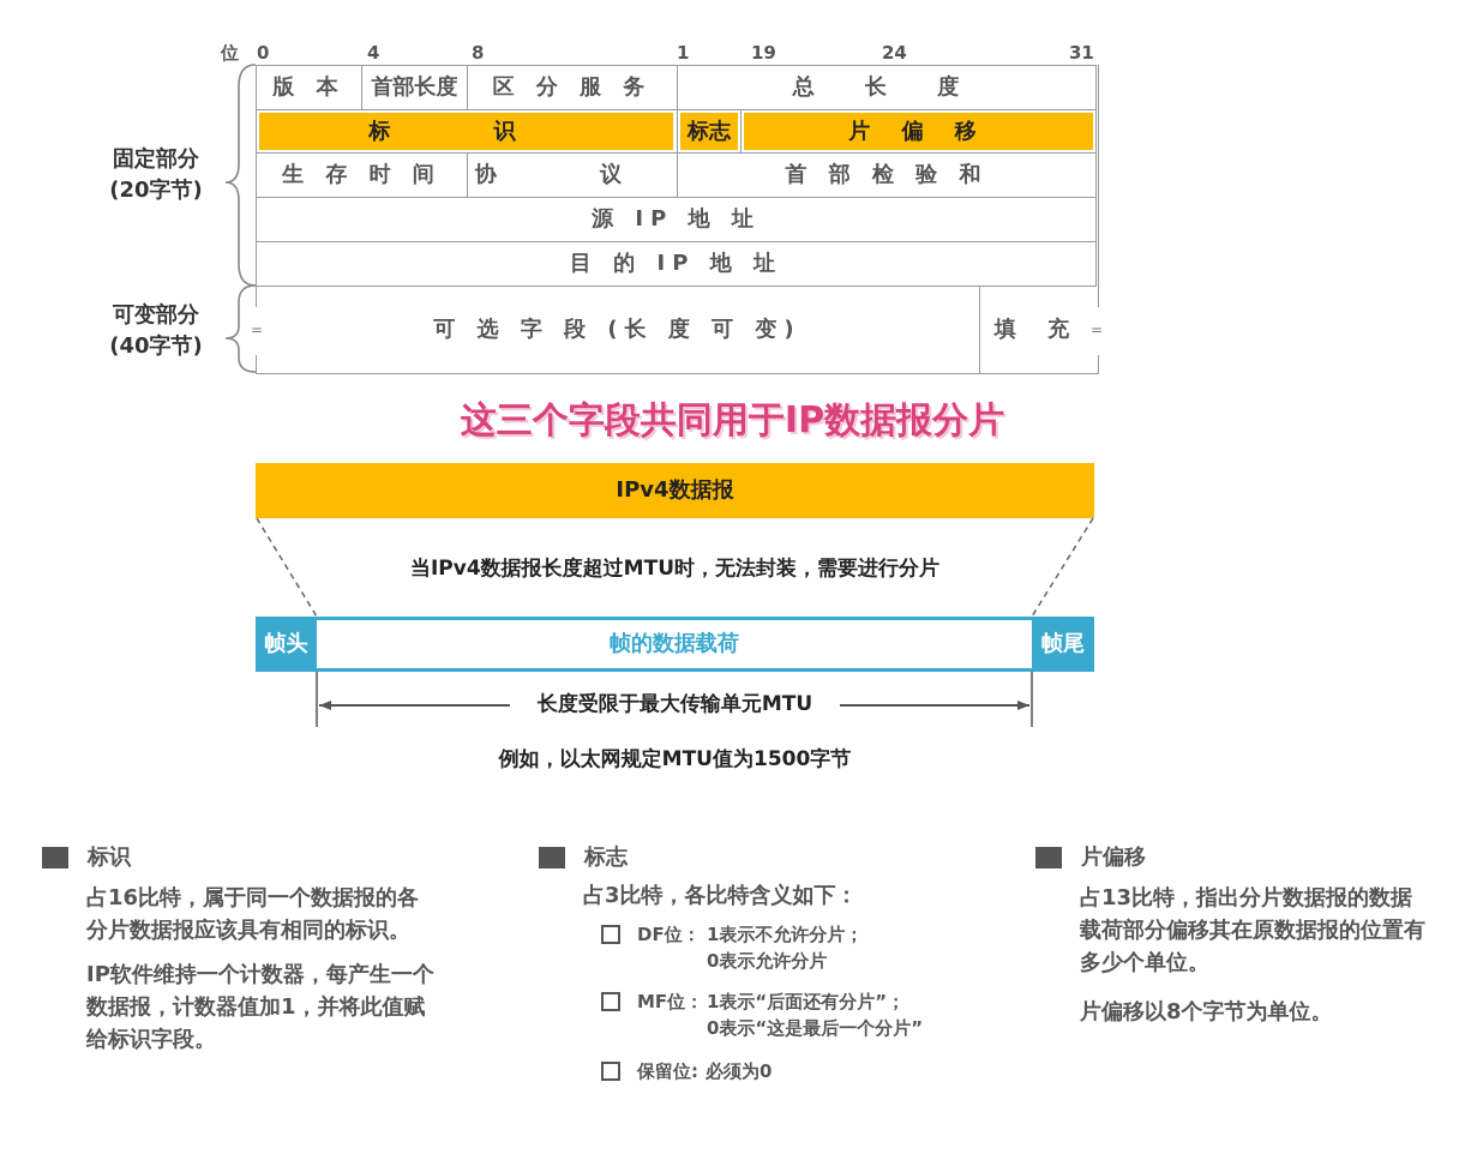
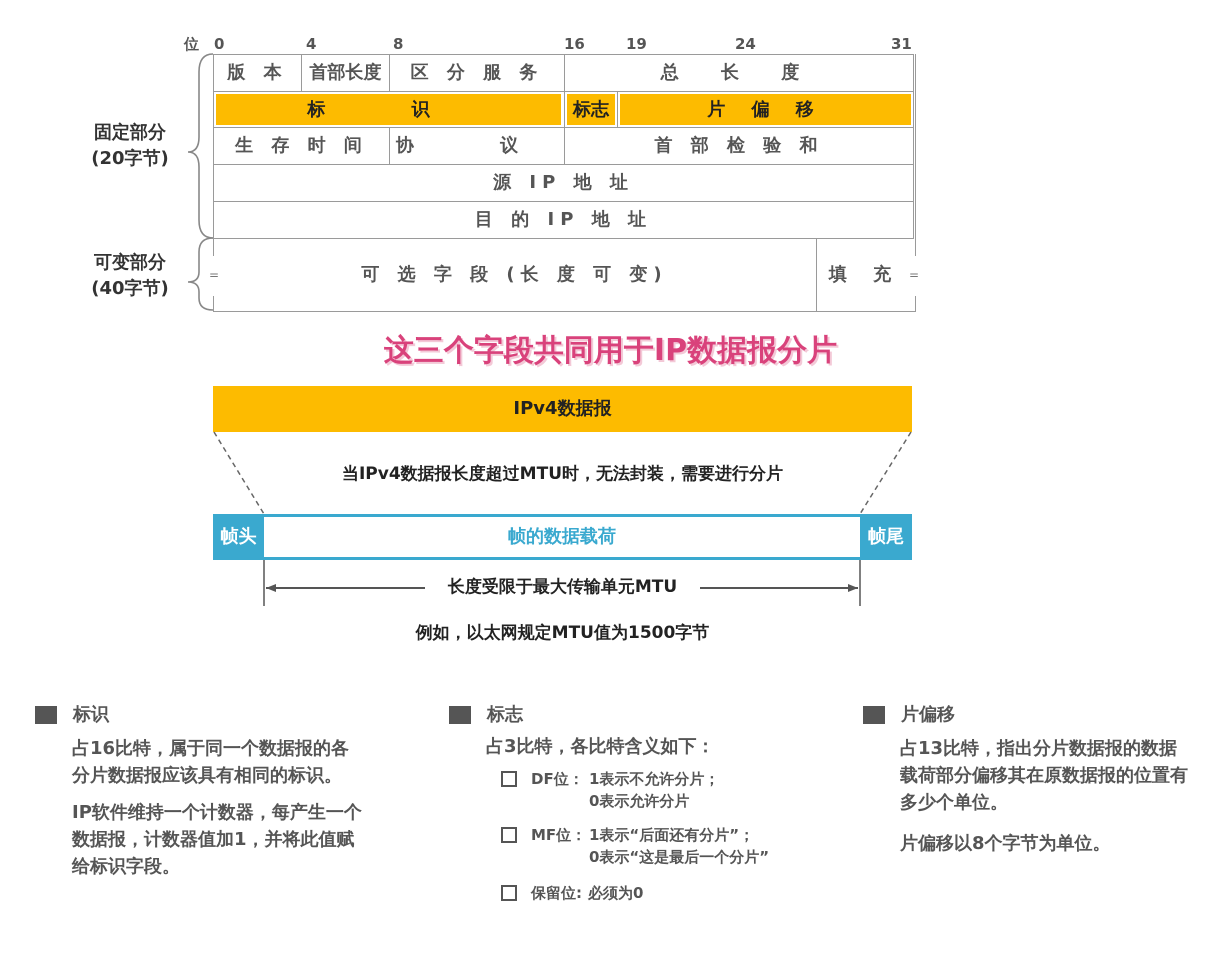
  位
  0
  4
  8
- 1
+ 16
  19
  24
  31
  版 本
  首部长度
  区 分 服 务
  总 长 度
  标 识
  标志
  片 偏 移
  生 存 时 间
  协 议
  首 部 检 验 和
  源 IP 地 址
  目 的 IP 地 址
  可 选 字 段 (长 度 可 变)
  填 充
  =
  =
  固定部分
  (20字节)
  可变部分
  (40字节)
  这三个字段共同用于IP数据报分片
  IPv4数据报
  当IPv4数据报长度超过MTU时，无法封装，需要进行分片
  帧头
  帧的数据载荷
  帧尾
  长度受限于最大传输单元MTU
  例如，以太网规定MTU值为1500字节
  标识
  占16比特，属于同一个数据报的各分片数据报应该具有相同的标识。
  IP软件维持一个计数器，每产生一个数据报，计数器值加1，并将此值赋给标识字段。
  标志
  占3比特，各比特含义如下：
  DF位：
  1表示不允许分片；
  0表示允许分片
  MF位：
  1表示“后面还有分片”；
  0表示“这是最后一个分片”
  保留位:
  必须为0
  片偏移
  占13比特，指出分片数据报的数据载荷部分偏移其在原数据报的位置有多少个单位。
  片偏移以8个字节为单位。
